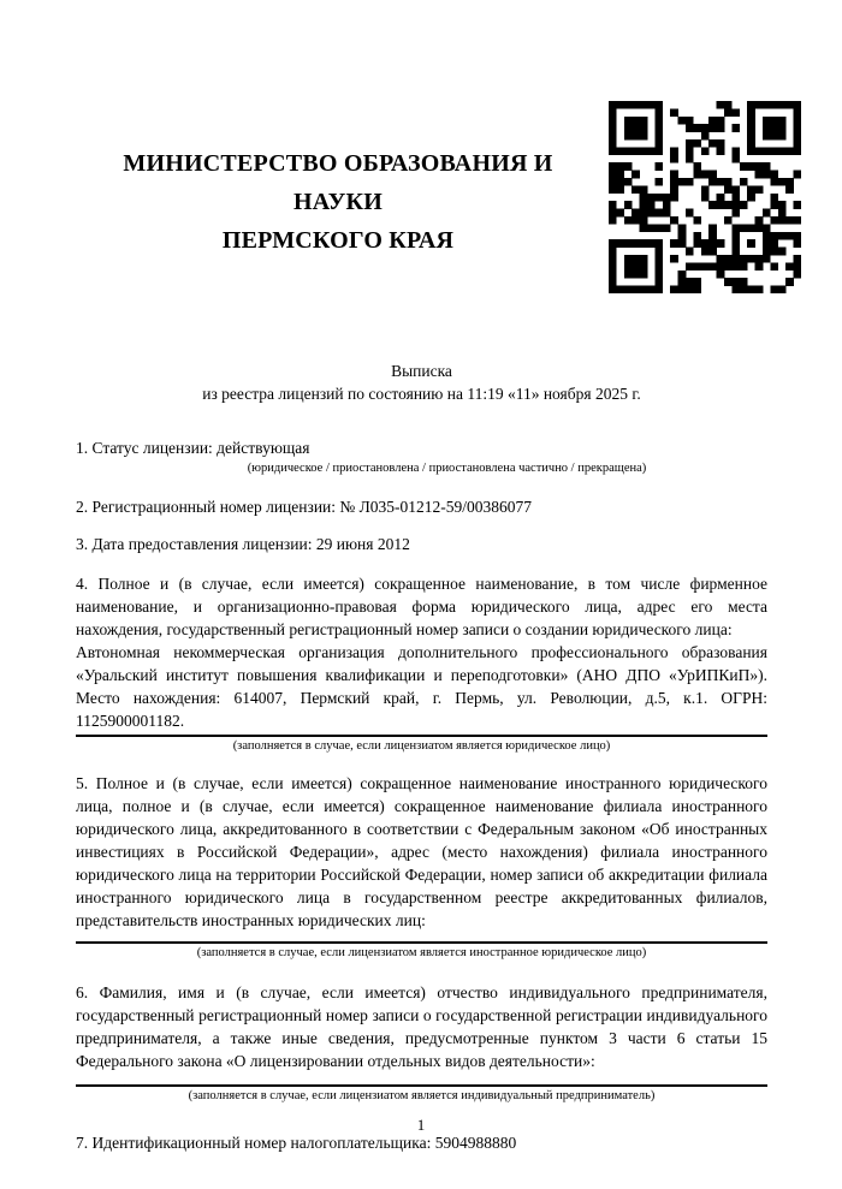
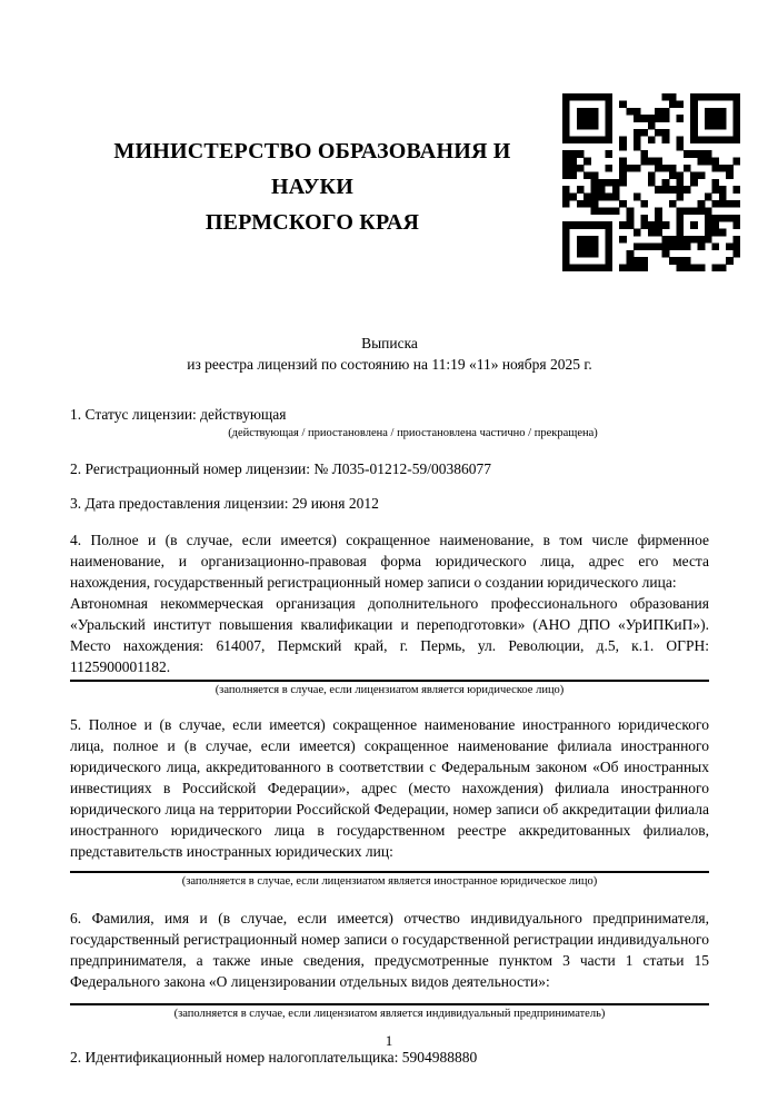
  МИНИСТЕРСТВО ОБРАЗОВАНИЯ И НАУКИ
  ПЕРМСКОГО КРАЯ
  Выписка
  из реестра лицензий по состоянию на 11:19 «11» ноября 2025 г.
  1. Статус лицензии: действующая
- (юридическое / приостановлена / приостановлена частично / прекращена)
+ (действующая / приостановлена / приостановлена частично / прекращена)
  2. Регистрационный номер лицензии: № Л035-01212-59/00386077
  3. Дата предоставления лицензии: 29 июня 2012
  4. Полное и (в случае, если имеется) сокращенное наименование, в том числе фирменное наименование, и организационно-правовая форма юридического лица, адрес его места нахождения, государственный регистрационный номер записи о создании юридического лица:
  Автономная некоммерческая организация дополнительного профессионального образования «Уральский институт повышения квалификации и переподготовки» (АНО ДПО «УрИПКиП»). Место нахождения: 614007, Пермский край, г. Пермь, ул. Революции, д.5, к.1. ОГРН: 1125900001182.
  (заполняется в случае, если лицензиатом является юридическое лицо)
  5. Полное и (в случае, если имеется) сокращенное наименование иностранного юридического лица, полное и (в случае, если имеется) сокращенное наименование филиала иностранного юридического лица, аккредитованного в соответствии с Федеральным законом «Об иностранных инвестициях в Российской Федерации», адрес (место нахождения) филиала иностранного юридического лица на территории Российской Федерации, номер записи об аккредитации филиала иностранного юридического лица в государственном реестре аккредитованных филиалов, представительств иностранных юридических лиц:
  (заполняется в случае, если лицензиатом является иностранное юридическое лицо)
- 6. Фамилия, имя и (в случае, если имеется) отчество индивидуального предпринимателя, государственный регистрационный номер записи о государственной регистрации индивидуального предпринимателя, а также иные сведения, предусмотренные пунктом 3 части 6 статьи 15 Федерального закона «О лицензировании отдельных видов деятельности»:
+ 6. Фамилия, имя и (в случае, если имеется) отчество индивидуального предпринимателя, государственный регистрационный номер записи о государственной регистрации индивидуального предпринимателя, а также иные сведения, предусмотренные пунктом 3 части 1 статьи 15 Федерального закона «О лицензировании отдельных видов деятельности»:
  (заполняется в случае, если лицензиатом является индивидуальный предприниматель)
- 7. Идентификационный номер налогоплательщика: 5904988880
+ 2. Идентификационный номер налогоплательщика: 5904988880
  1
